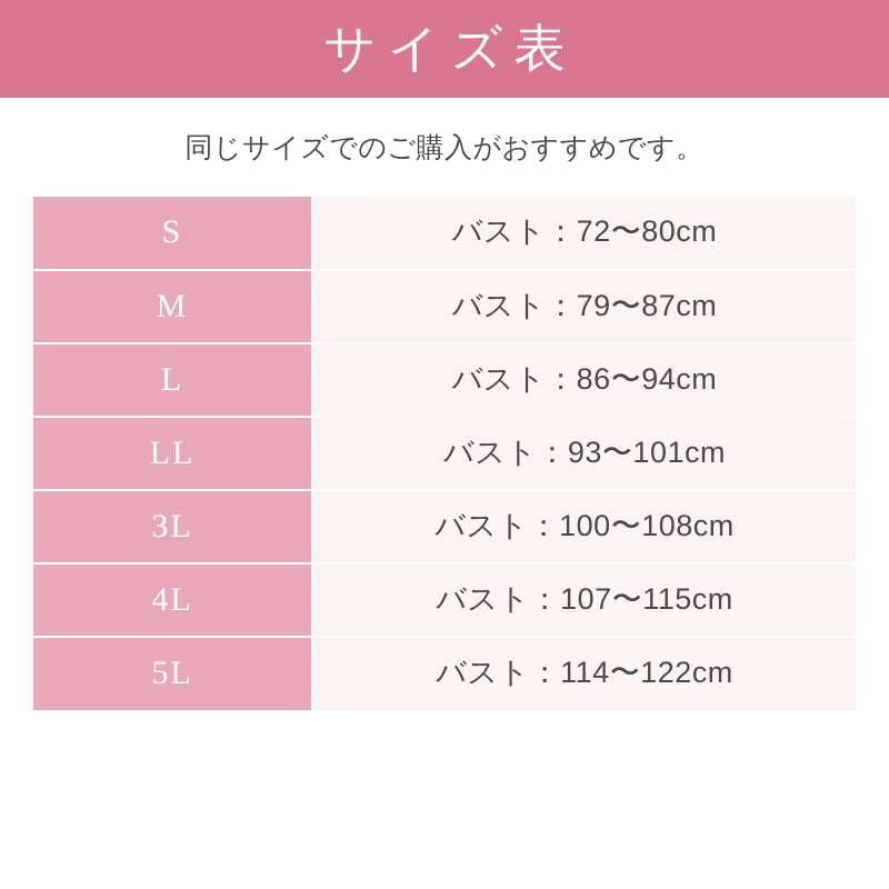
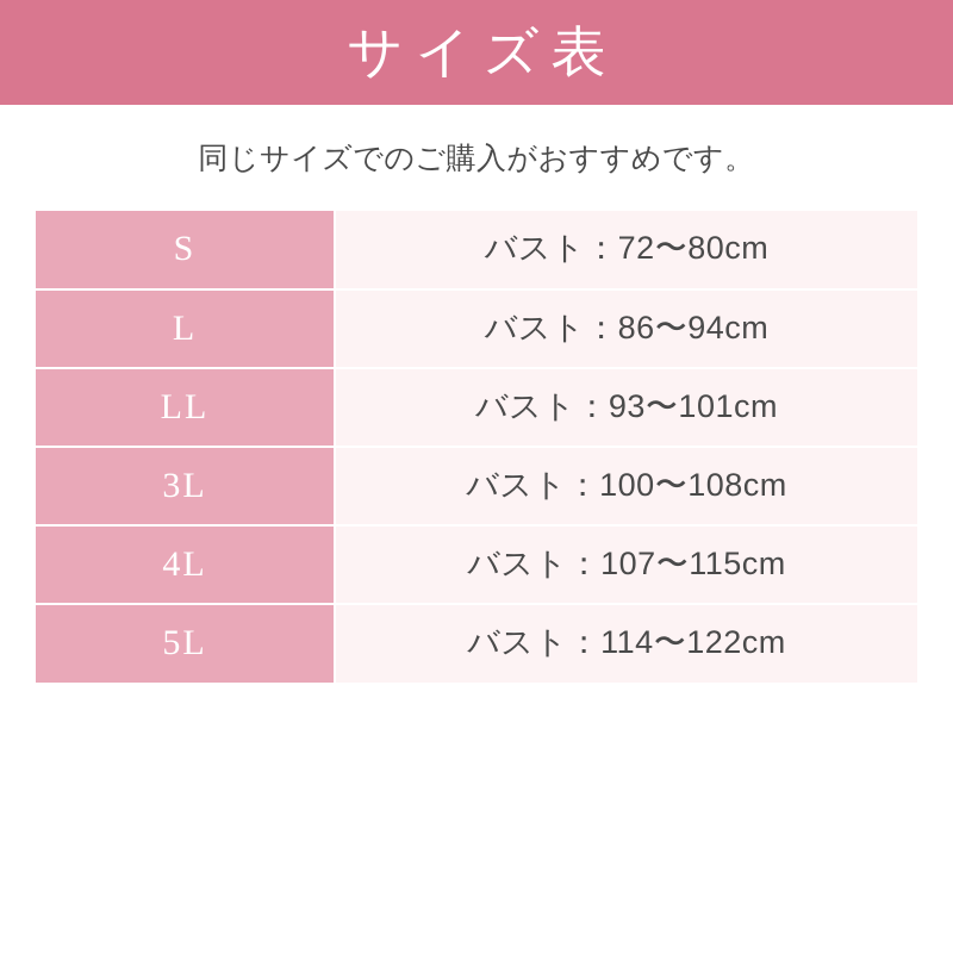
  サイズ表
  同じサイズでのご購入がおすすめです。
  S	バスト：72〜80cm
- M	バスト：79〜87cm
  L	バスト：86〜94cm
  LL	バスト：93〜101cm
  3L	バスト：100〜108cm
  4L	バスト：107〜115cm
  5L	バスト：114〜122cm
